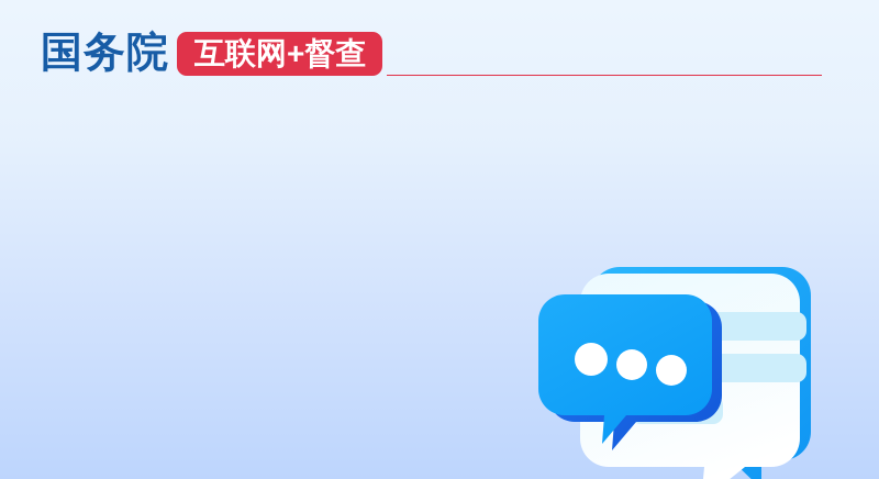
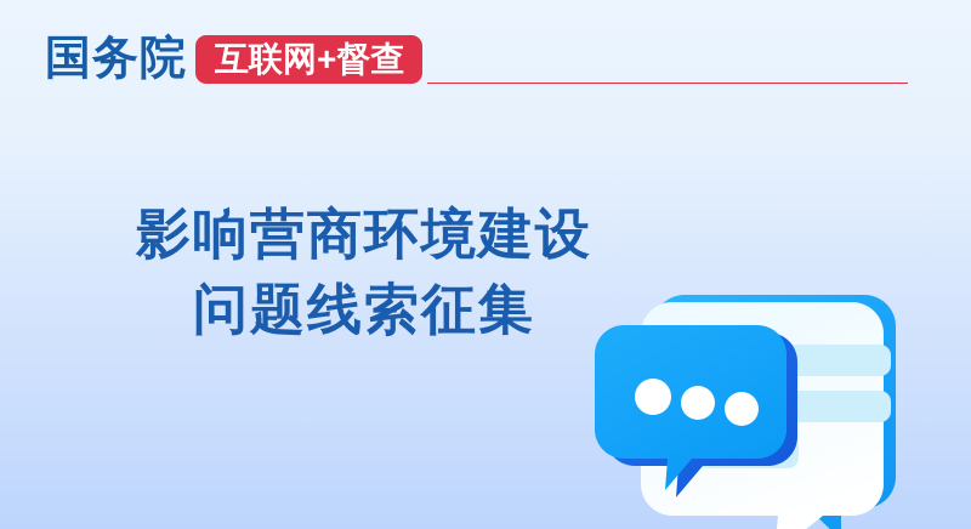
  国务院
  互联网+督查
+ 影响营商环境建设
+ 问题线索征集
